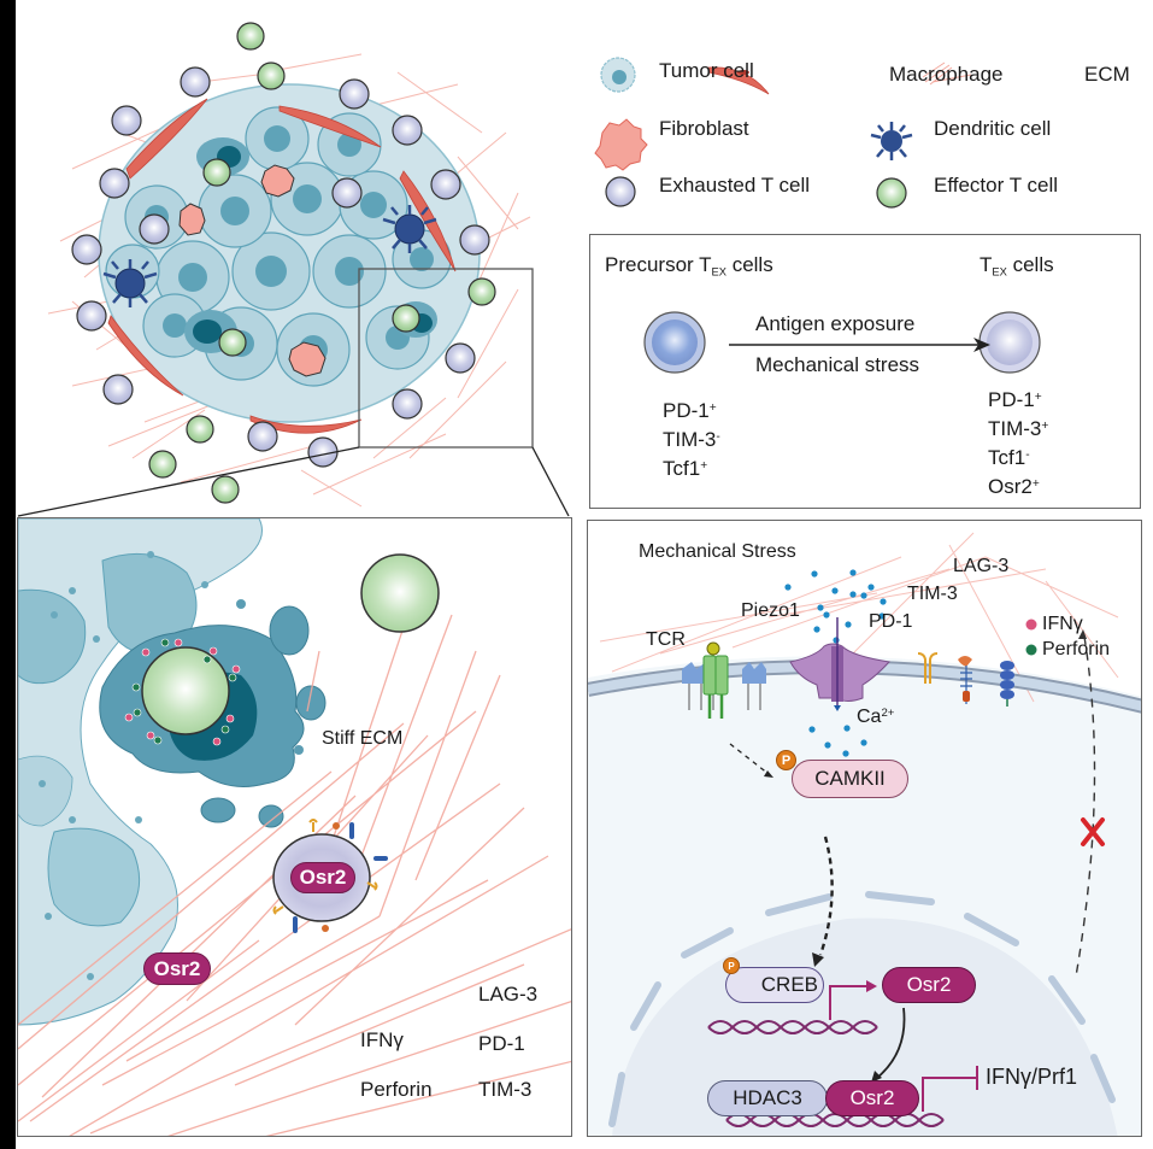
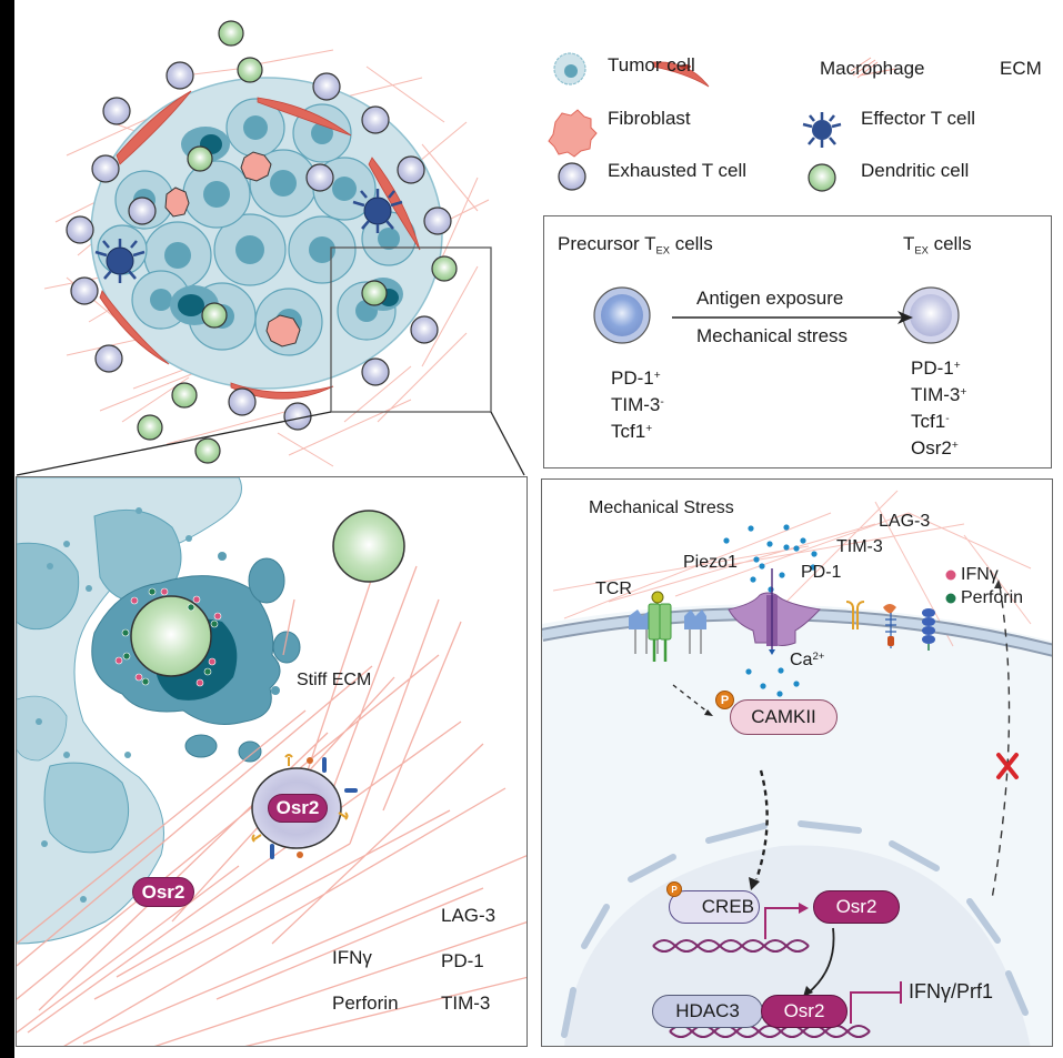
  Tumor cell
  Macrophage
  ECM
  Fibroblast
- Dendritic cell
+ Effector T cell
  Exhausted T cell
- Effector T cell
+ Dendritic cell
  Precursor TEX cells
  TEX cells
  Antigen exposure
  Mechanical stress
  PD-1+
  TIM-3-
  Tcf1+
  PD-1+
  TIM-3+
  Tcf1-
  Osr2+
  Stiff ECM
  Osr2
  Osr2
  IFNγ
  Perforin
  LAG-3
  PD-1
  TIM-3
  Mechanical Stress
  Piezo1
  TCR
  PD-1
  TIM-3
  LAG-3
  IFNγ
  Perforin
  Ca2+
  CAMKII
  P
  CREB
  P
  Osr2
  HDAC3
  Osr2
  IFNγ/Prf1
